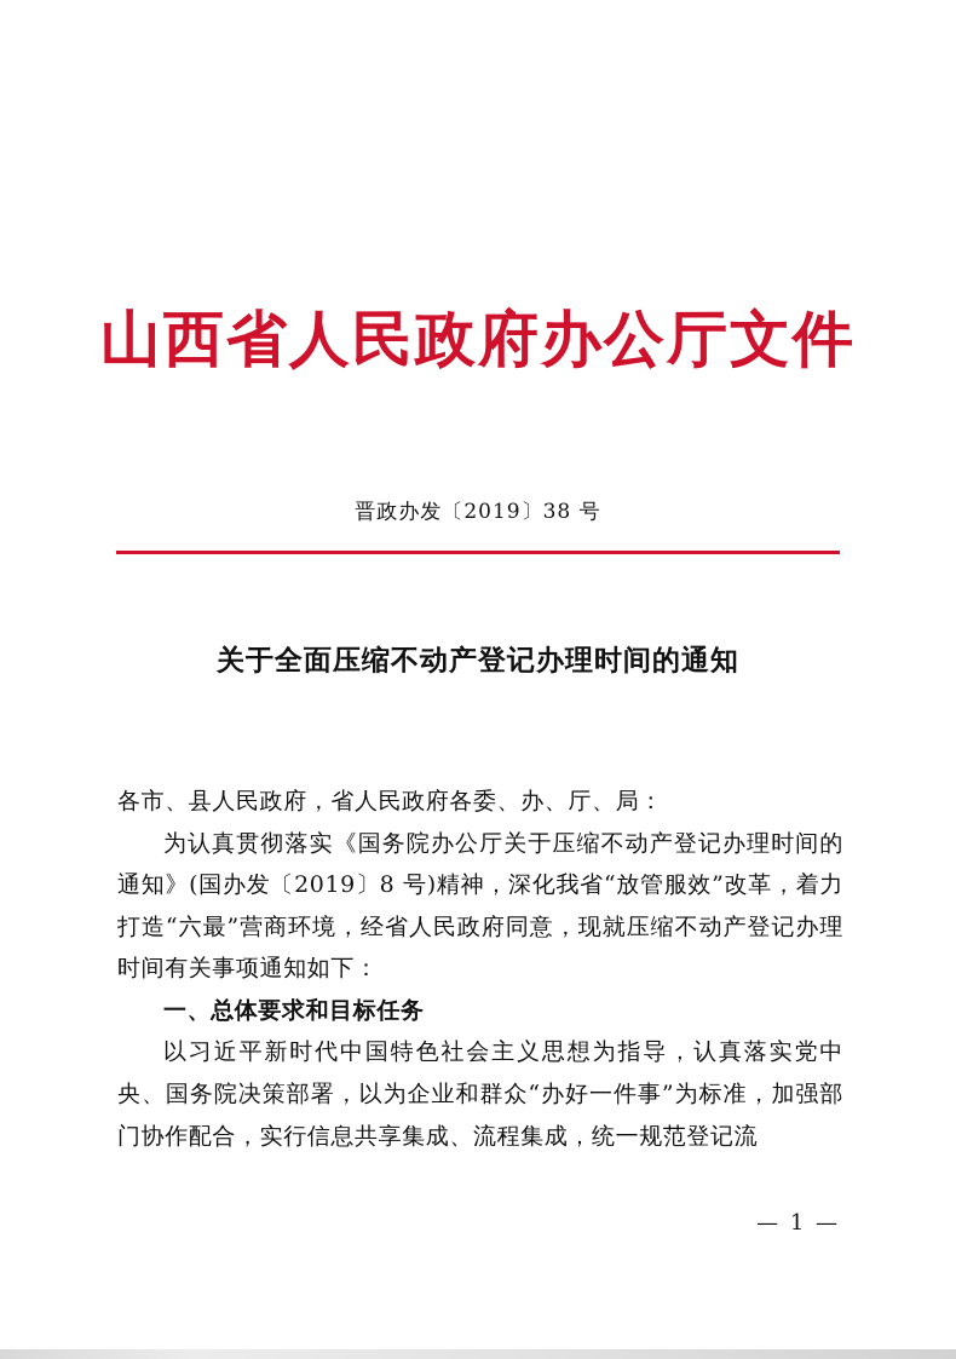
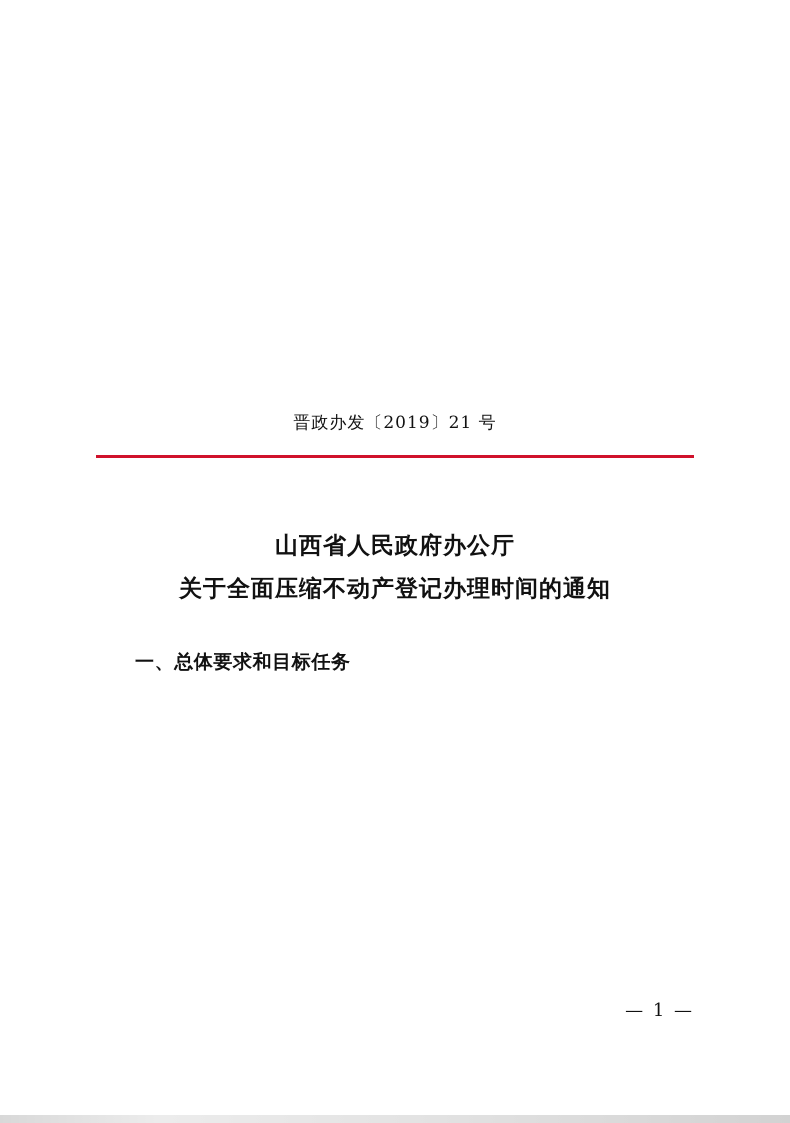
- 山西省人民政府办公厅文件
- 晋政办发〔2019〕38 号
+ 晋政办发〔2019〕21 号
+ 山西省人民政府办公厅
  关于全面压缩不动产登记办理时间的通知
- 各市、县人民政府，省人民政府各委、办、厅、局：
- 为认真贯彻落实《国务院办公厅关于压缩不动产登记办理时间的通知》(国办发〔2019〕8 号)精神，深化我省“放管服效”改革，着力打造“六最”营商环境，经省人民政府同意，现就压缩不动产登记办理时间有关事项通知如下：
  一、总体要求和目标任务
- 以习近平新时代中国特色社会主义思想为指导，认真落实党中央、国务院决策部署，以为企业和群众“办好一件事”为标准，加强部门协作配合，实行信息共享集成、流程集成，统一规范登记流
  — 1 —
